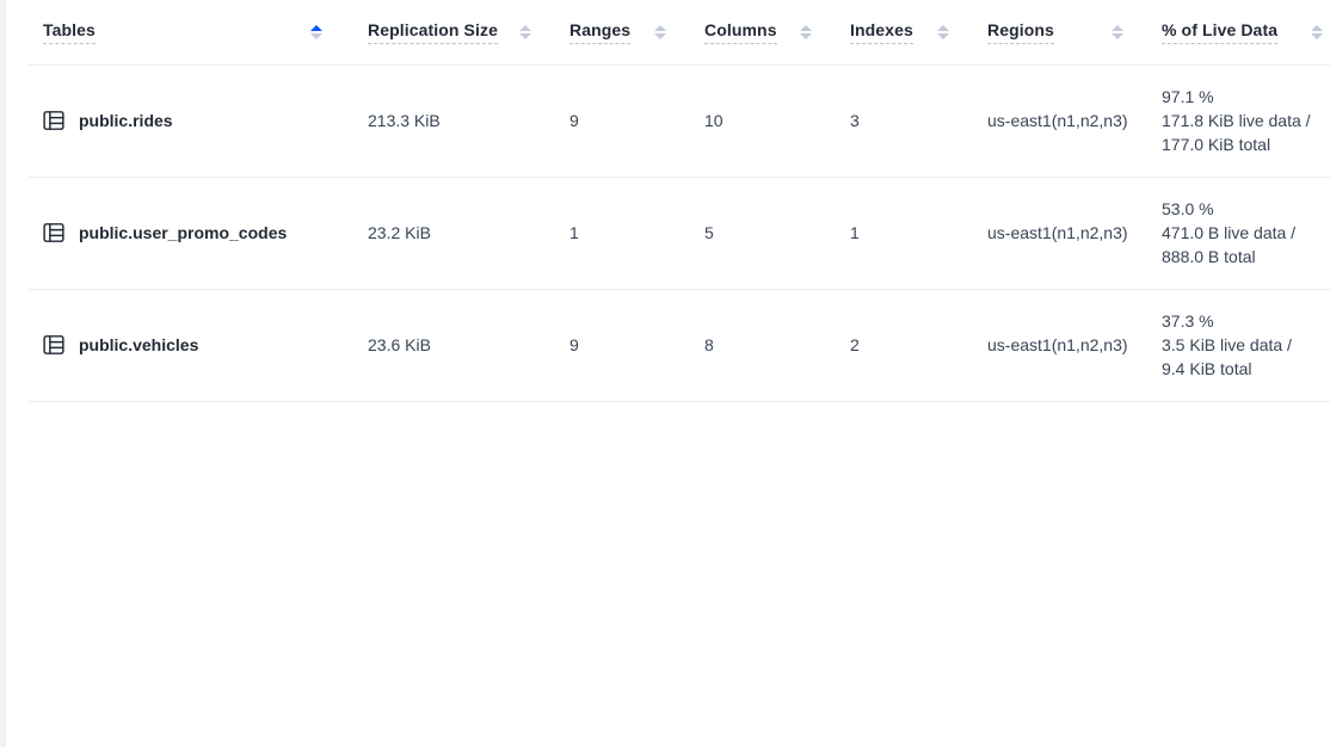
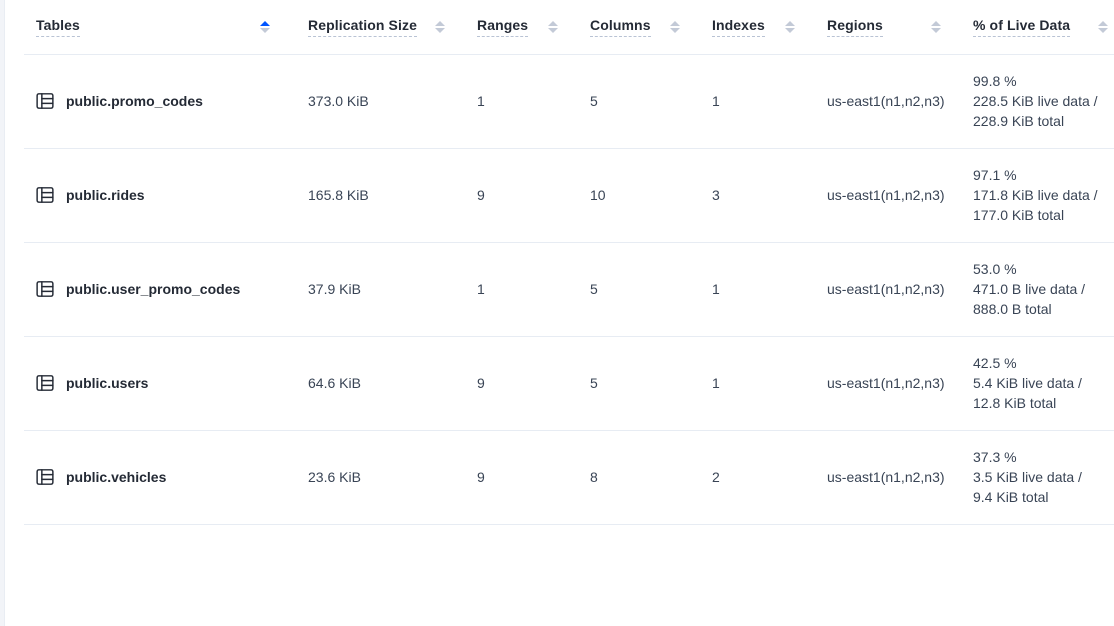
  Tables	Replication Size	Ranges	Columns	Indexes	Regions	% of Live Data
+ public.promo_codes	373.0 KiB	1	5	1	us-east1(n1,n2,n3)	99.8 % 228.5 KiB live data / 228.9 KiB total
- public.rides	213.3 KiB	9	10	3	us-east1(n1,n2,n3)	97.1 % 171.8 KiB live data / 177.0 KiB total
+ public.rides	165.8 KiB	9	10	3	us-east1(n1,n2,n3)	97.1 % 171.8 KiB live data / 177.0 KiB total
- public.user_promo_codes	23.2 KiB	1	5	1	us-east1(n1,n2,n3)	53.0 % 471.0 B live data / 888.0 B total
+ public.user_promo_codes	37.9 KiB	1	5	1	us-east1(n1,n2,n3)	53.0 % 471.0 B live data / 888.0 B total
+ public.users	64.6 KiB	9	5	1	us-east1(n1,n2,n3)	42.5 % 5.4 KiB live data / 12.8 KiB total
  public.vehicles	23.6 KiB	9	8	2	us-east1(n1,n2,n3)	37.3 % 3.5 KiB live data / 9.4 KiB total
